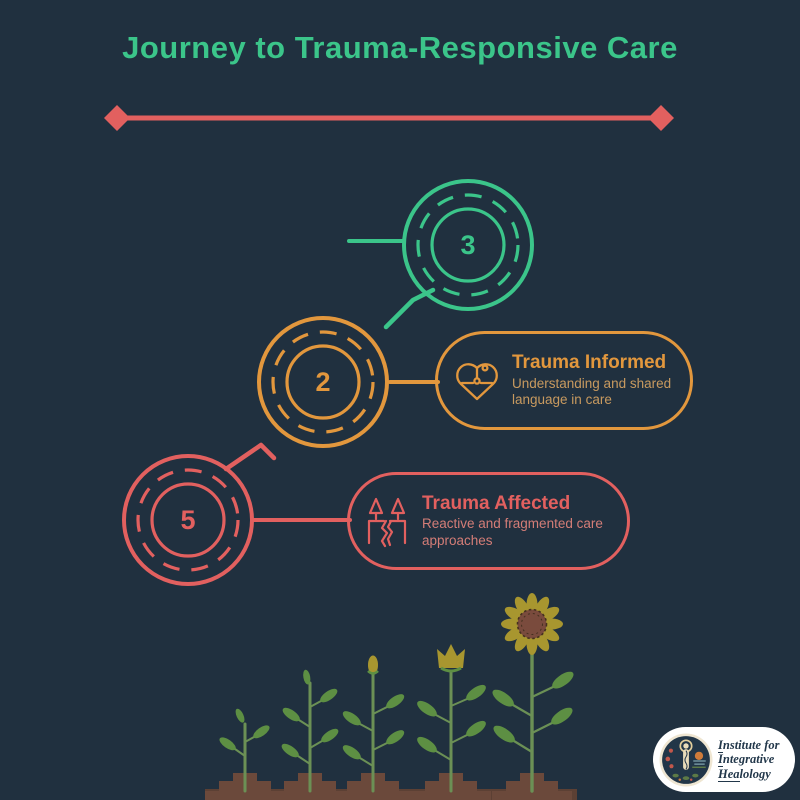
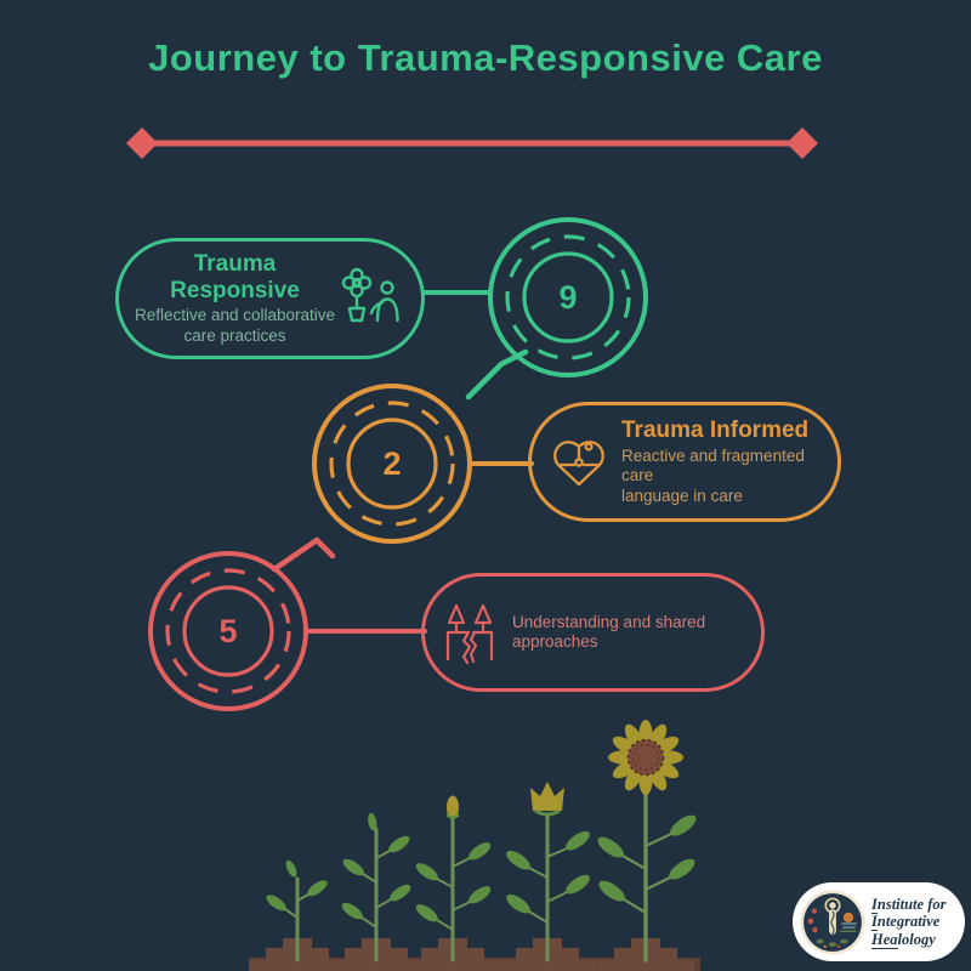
  Journey to Trauma-Responsive Care
- 3
+ 9
  2
  5
+ Trauma Responsive
+ Reflective and collaborative
+ care practices
  Trauma Informed
- Understanding and shared
+ Reactive and fragmented care
  language in care
- Trauma Affected
- Reactive and fragmented care
+ Understanding and shared
  approaches
  Institute for
  Integrative
  Healology
